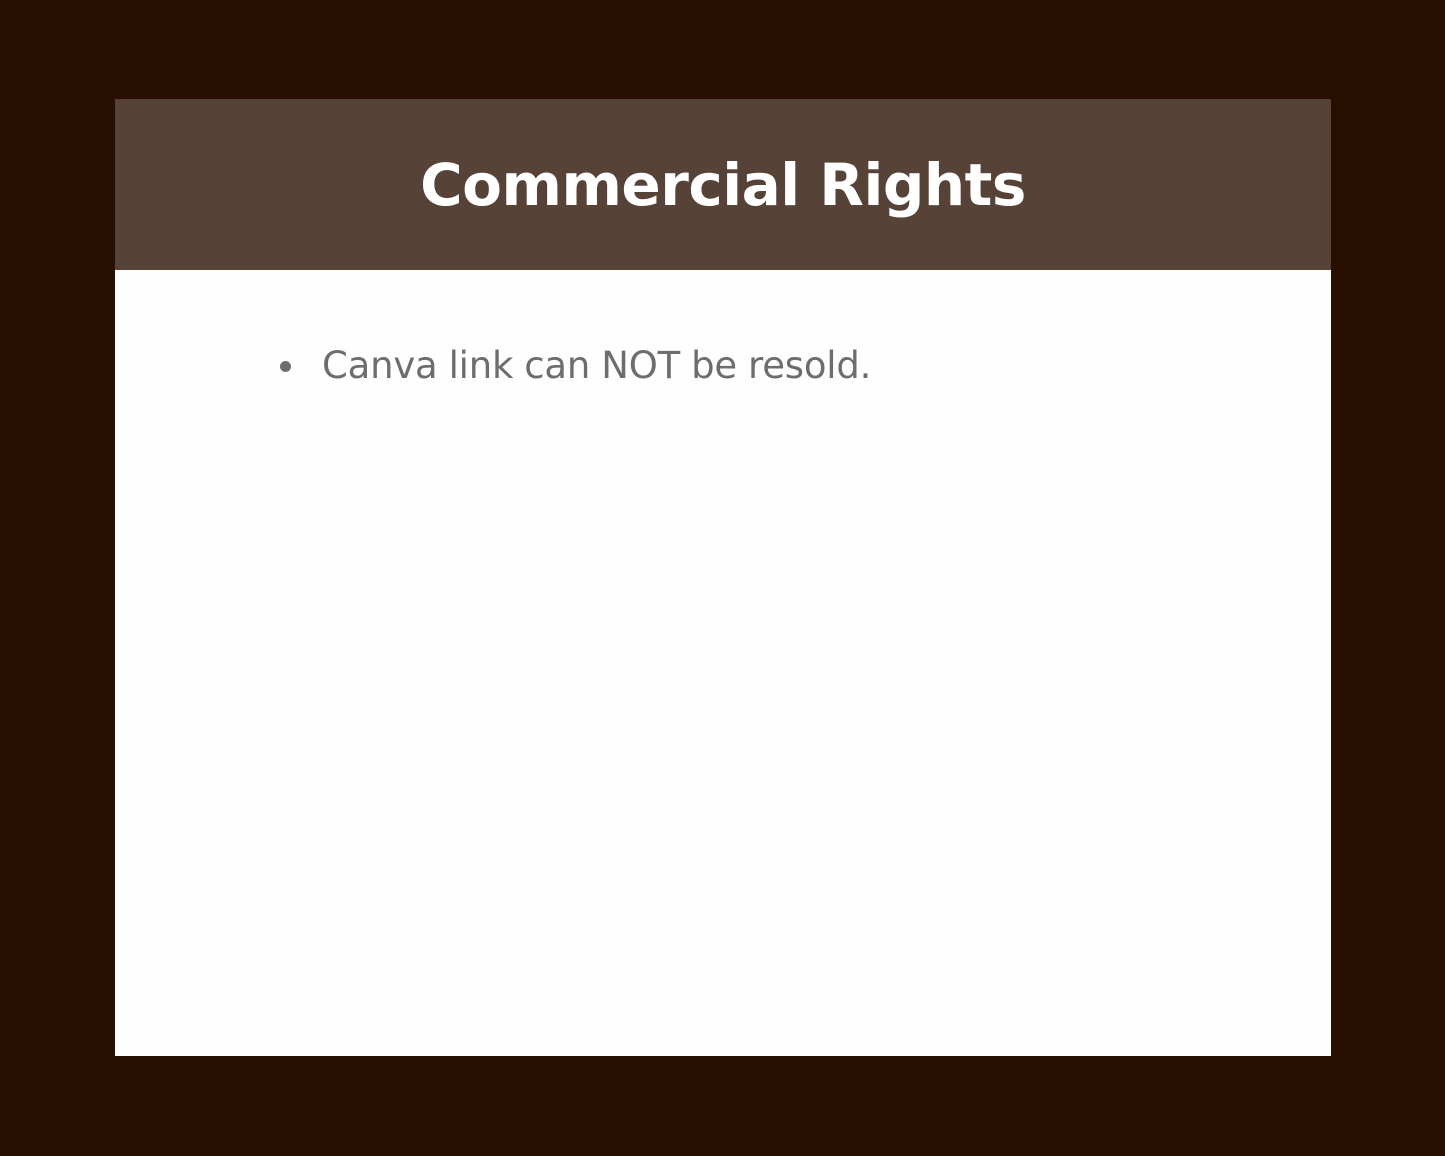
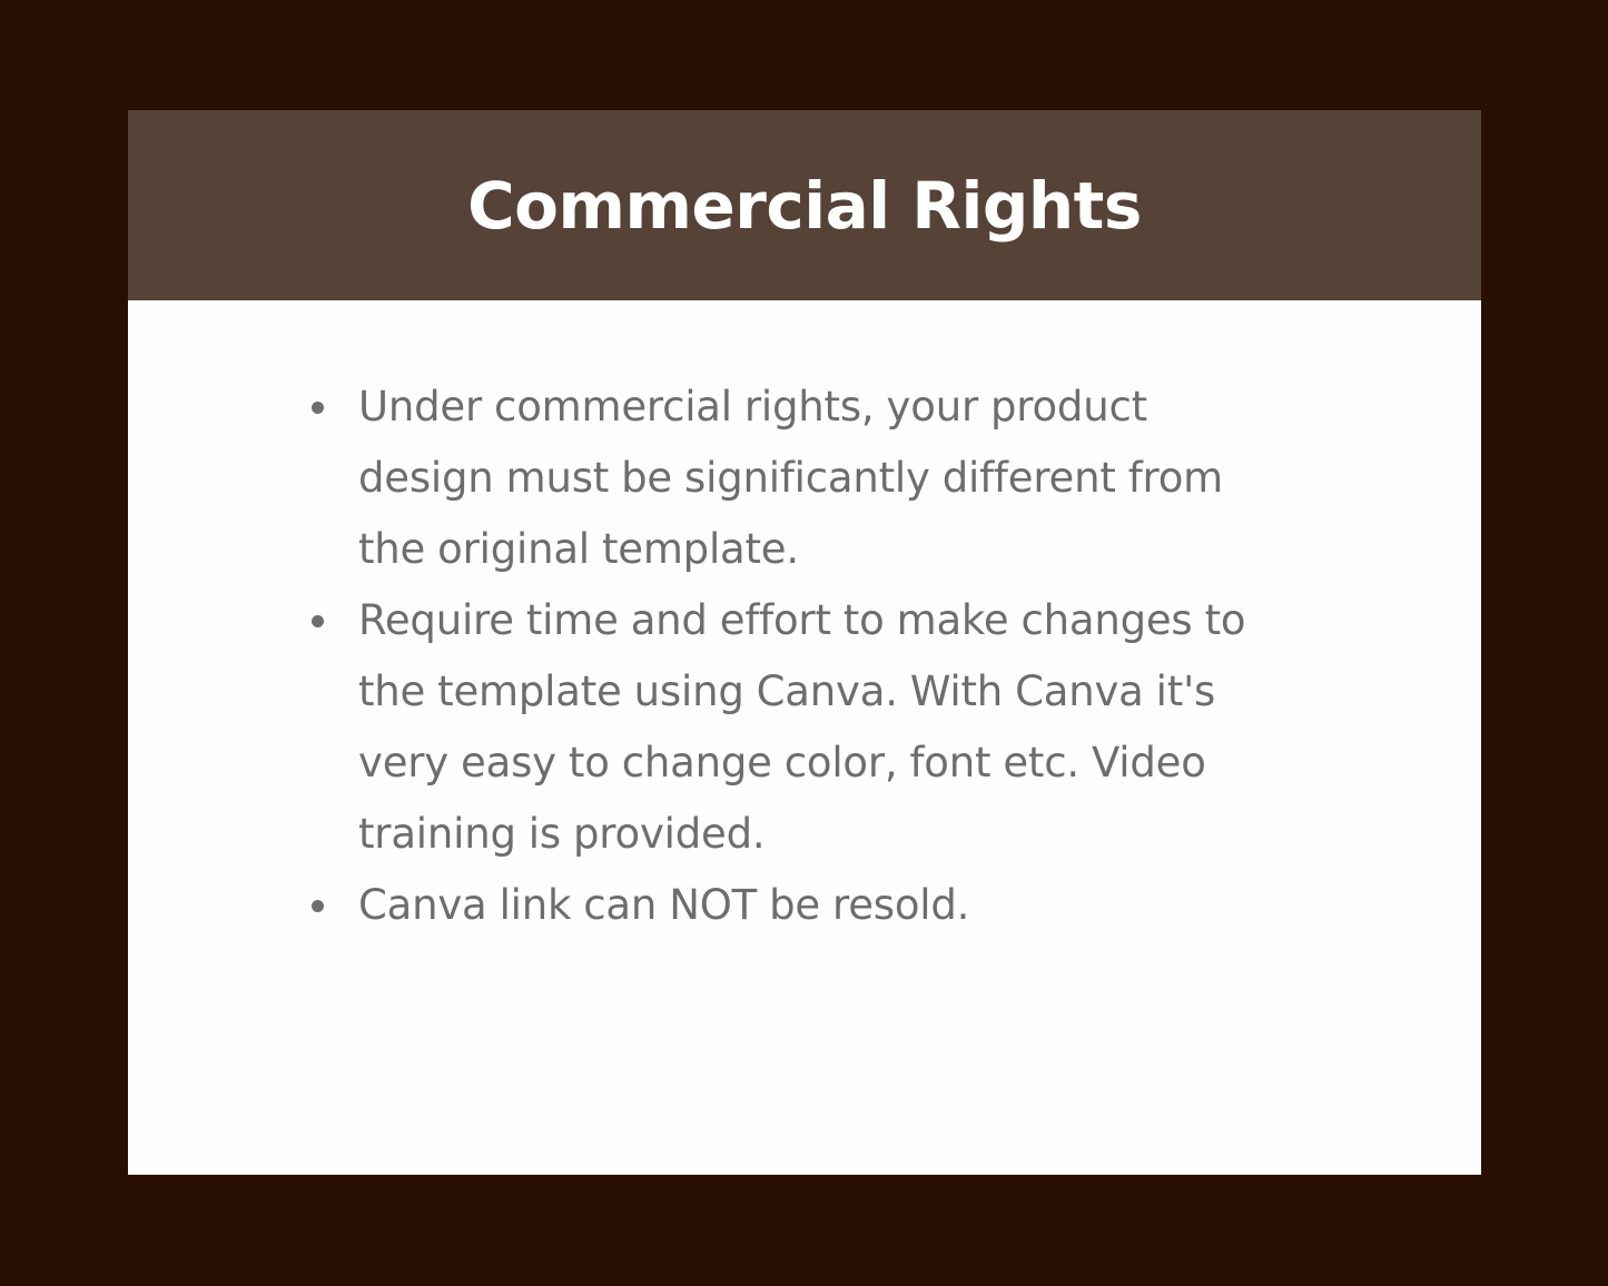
  Commercial Rights
+ Under commercial rights, your product design must be significantly different from the original template.
+ Require time and effort to make changes to the template using Canva. With Canva it's very easy to change color, font etc. Video training is provided.
  Canva link can NOT be resold.
